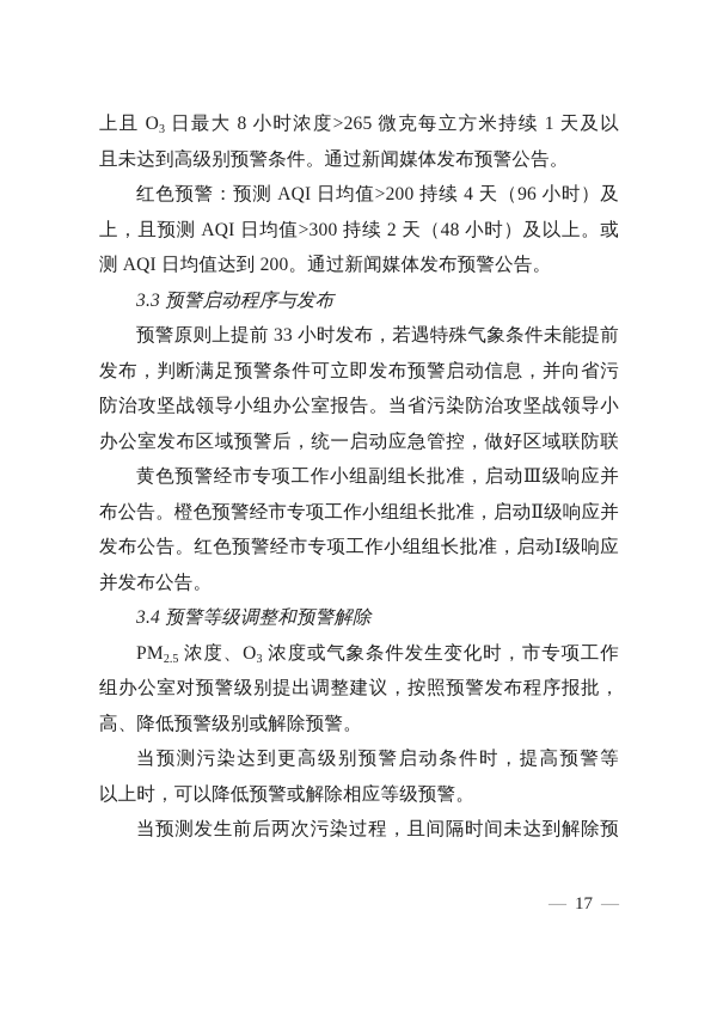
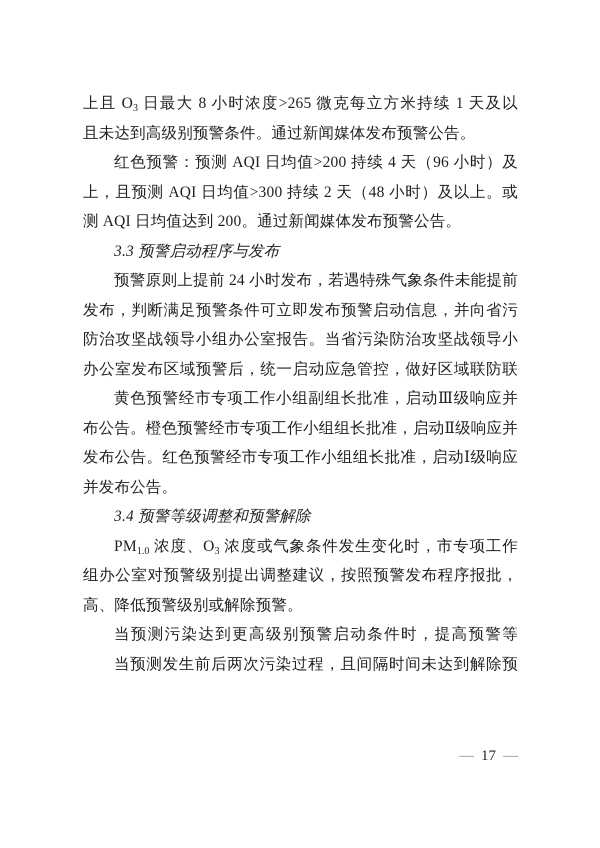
  上且 O3 日最大 8 小时浓度>265 微克每立方米持续 1 天及以
  且未达到高级别预警条件。通过新闻媒体发布预警公告。
  红色预警：预测 AQI 日均值>200 持续 4 天（96 小时）及
  上，且预测 AQI 日均值>300 持续 2 天（48 小时）及以上。或
  测 AQI 日均值达到 200。通过新闻媒体发布预警公告。
  3.3 预警启动程序与发布
- 预警原则上提前 33 小时发布，若遇特殊气象条件未能提前
+ 预警原则上提前 24 小时发布，若遇特殊气象条件未能提前
  发布，判断满足预警条件可立即发布预警启动信息，并向省污
  防治攻坚战领导小组办公室报告。当省污染防治攻坚战领导小
  办公室发布区域预警后，统一启动应急管控，做好区域联防联
  黄色预警经市专项工作小组副组长批准，启动Ⅲ级响应并
  布公告。橙色预警经市专项工作小组组长批准，启动Ⅱ级响应并
  发布公告。红色预警经市专项工作小组组长批准，启动Ⅰ级响应
  并发布公告。
  3.4 预警等级调整和预警解除
- PM2.5 浓度、O3 浓度或气象条件发生变化时，市专项工作
+ PM1.0 浓度、O3 浓度或气象条件发生变化时，市专项工作
  组办公室对预警级别提出调整建议，按照预警发布程序报批，
  高、降低预警级别或解除预警。
  当预测污染达到更高级别预警启动条件时，提高预警等
- 以上时，可以降低预警或解除相应等级预警。
  当预测发生前后两次污染过程，且间隔时间未达到解除预
  — 17 —
